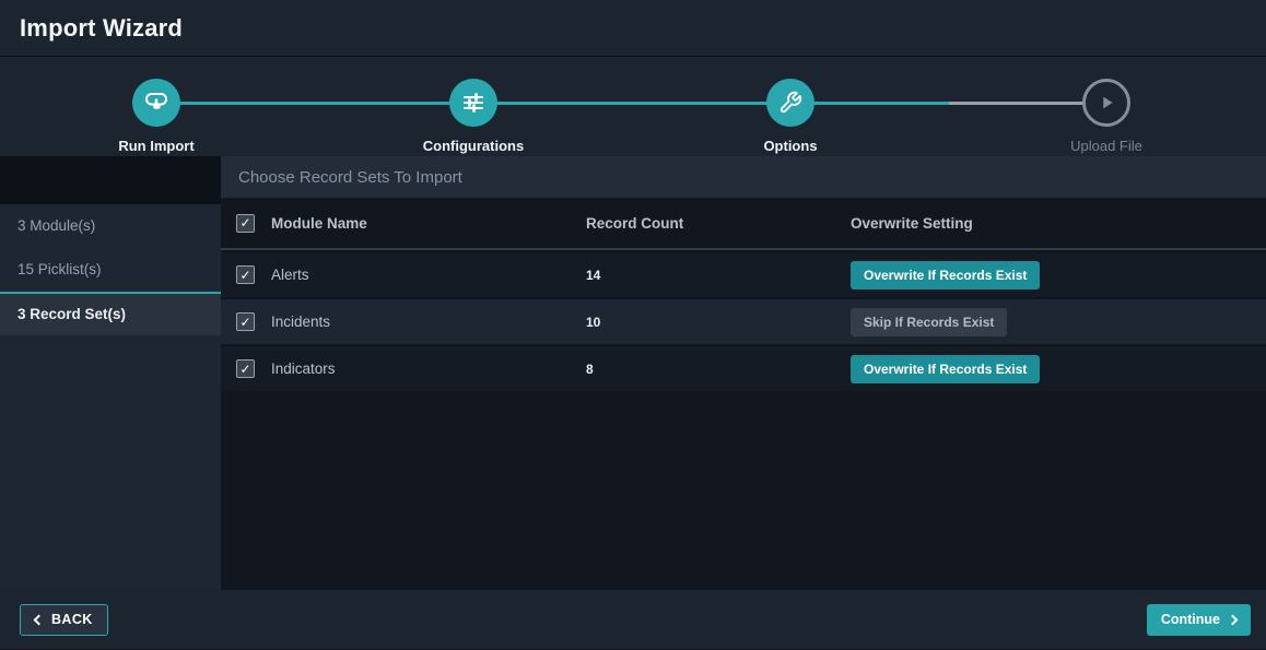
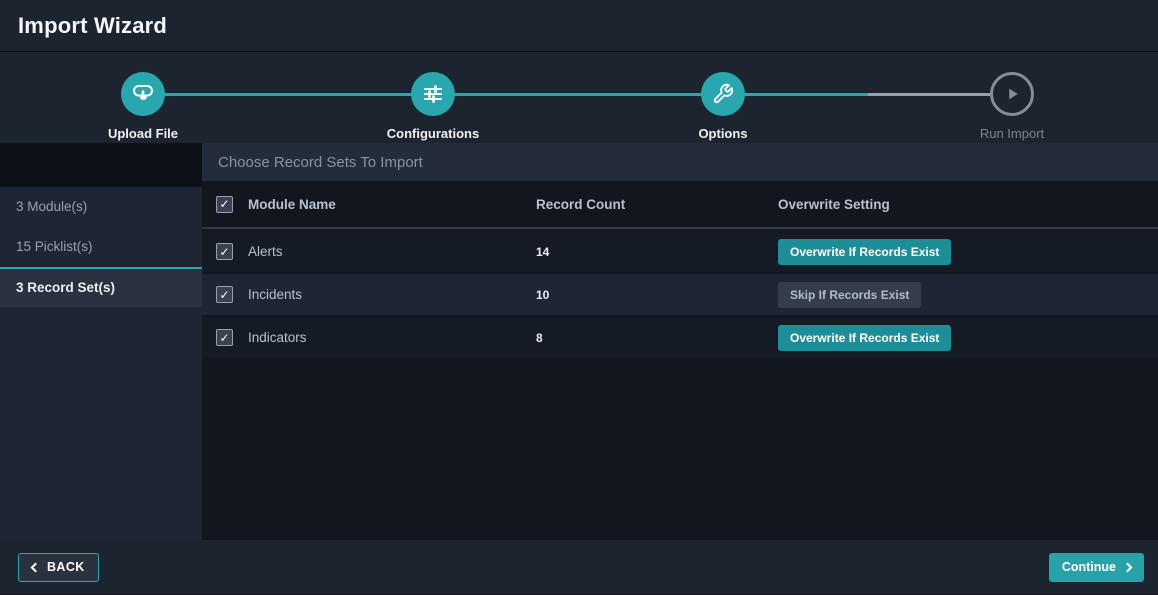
  Import Wizard
- Run Import
+ Upload File
  Configurations
  Options
- Upload File
+ Run Import
  3 Module(s)
  15 Picklist(s)
  3 Record Set(s)
  Choose Record Sets To Import
  ✓
  Module Name
  Record Count
  Overwrite Setting
  ✓
  Alerts
  14
  Overwrite If Records Exist
  ✓
  Incidents
  10
  Skip If Records Exist
  ✓
  Indicators
  8
  Overwrite If Records Exist
  BACK
  Continue
